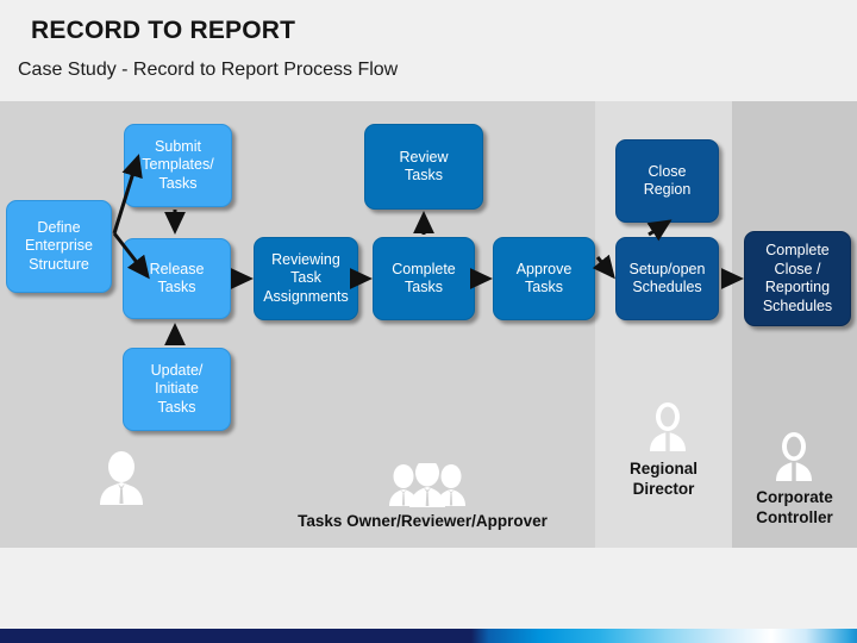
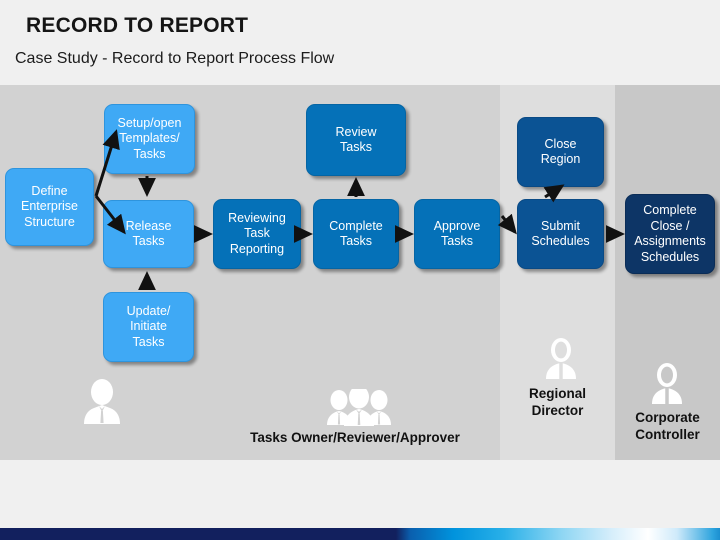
  RECORD TO REPORT
  Case Study - Record to Report Process Flow
  Define
  Enterprise
  Structure
- Submit
+ Setup/open
  Templates/
  Tasks
  Release
  Tasks
  Update/
  Initiate
  Tasks
  Reviewing
  Task
- Assignments
+ Reporting
  Review
  Tasks
  Complete
  Tasks
  Approve
  Tasks
  Close
  Region
- Setup/open
+ Submit
  Schedules
  Complete
  Close /
- Reporting
+ Assignments
  Schedules
  Tasks Owner/Reviewer/Approver
  Regional
  Director
  Corporate
  Controller
